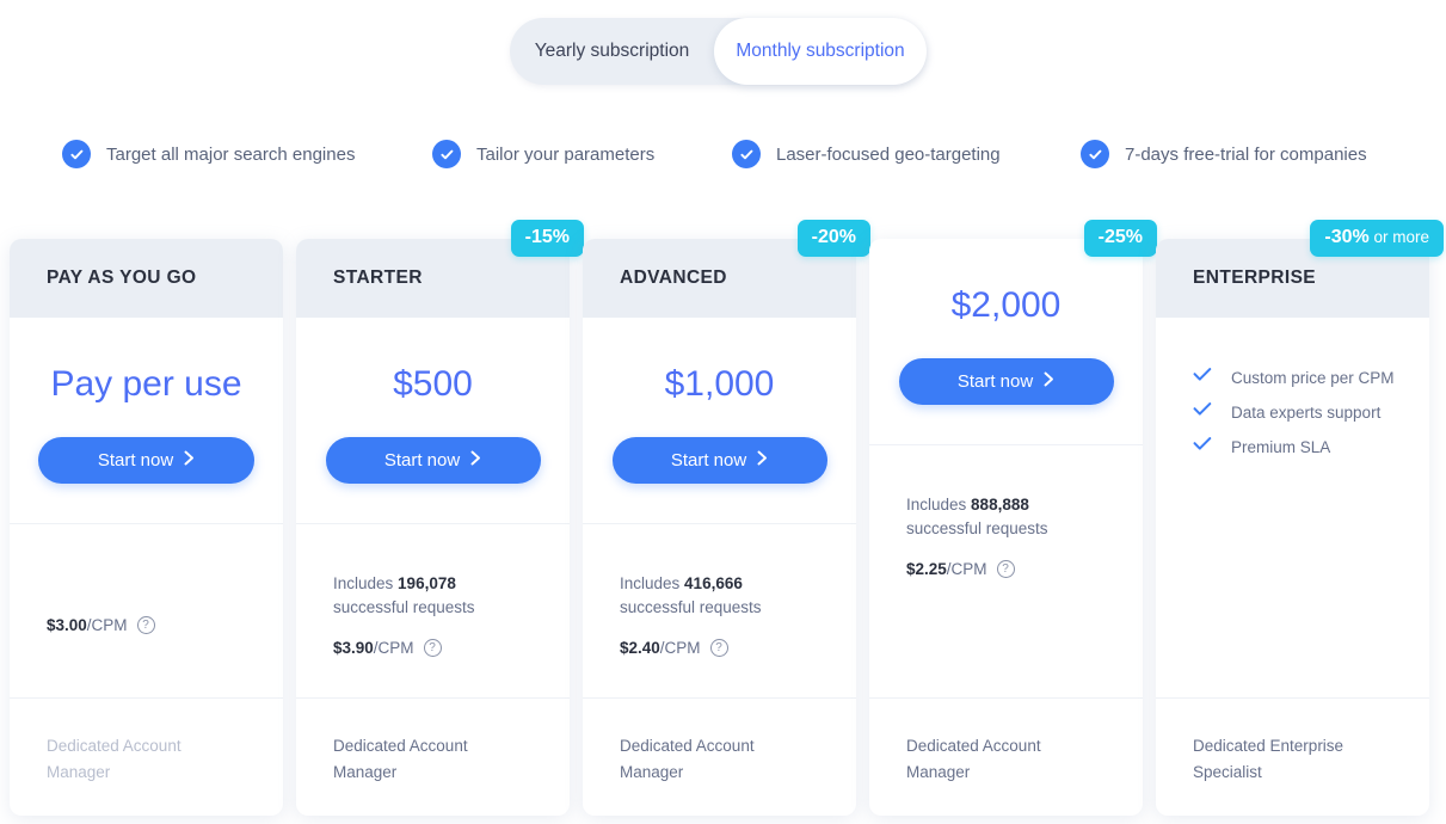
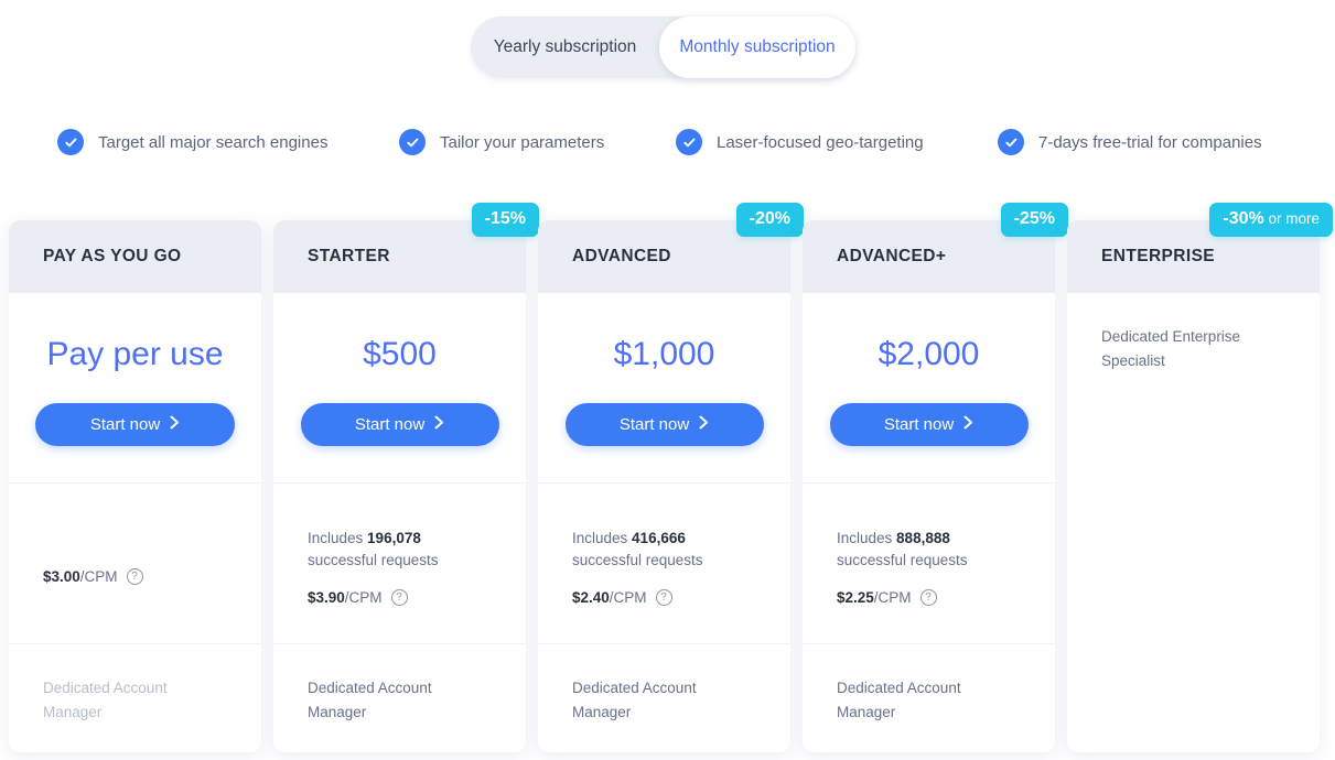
  Yearly subscription
  Monthly subscription
  Target all major search engines
  Tailor your parameters
  Laser-focused geo-targeting
  7-days free-trial for companies
  PAY AS YOU GO
  Pay per use
  Start now
  $3.00/CPM
  ?
  Dedicated Account Manager
  -15%
  STARTER
  $500
  Start now
  Includes 196,078
  successful requests
  $3.90/CPM
  ?
  Dedicated Account Manager
  -20%
  ADVANCED
  $1,000
  Start now
  Includes 416,666
  successful requests
  $2.40/CPM
  ?
  Dedicated Account Manager
  -25%
+ ADVANCED+
  $2,000
  Start now
  Includes 888,888
  successful requests
  $2.25/CPM
  ?
  Dedicated Account Manager
  -30% or more
  ENTERPRISE
- Custom price per CPM
- Data experts support
- Premium SLA
  Dedicated Enterprise Specialist
